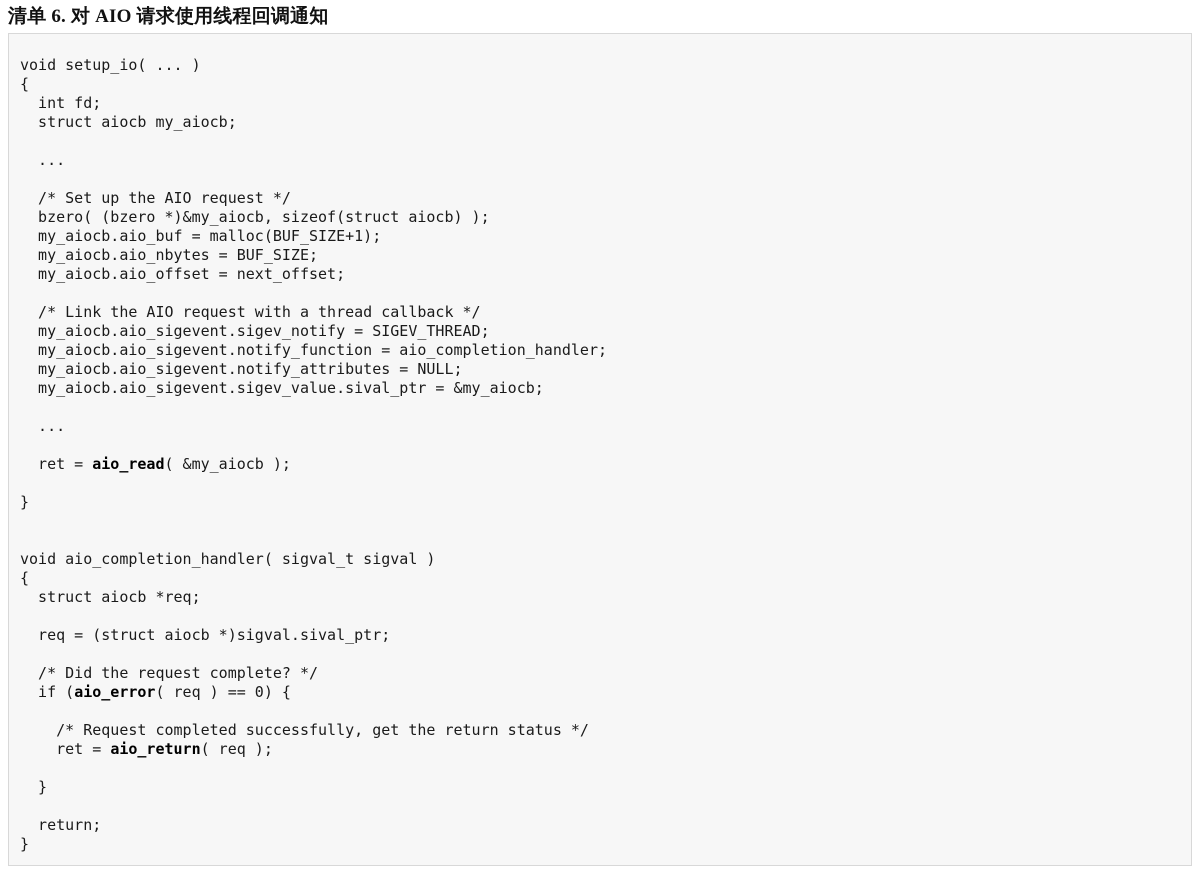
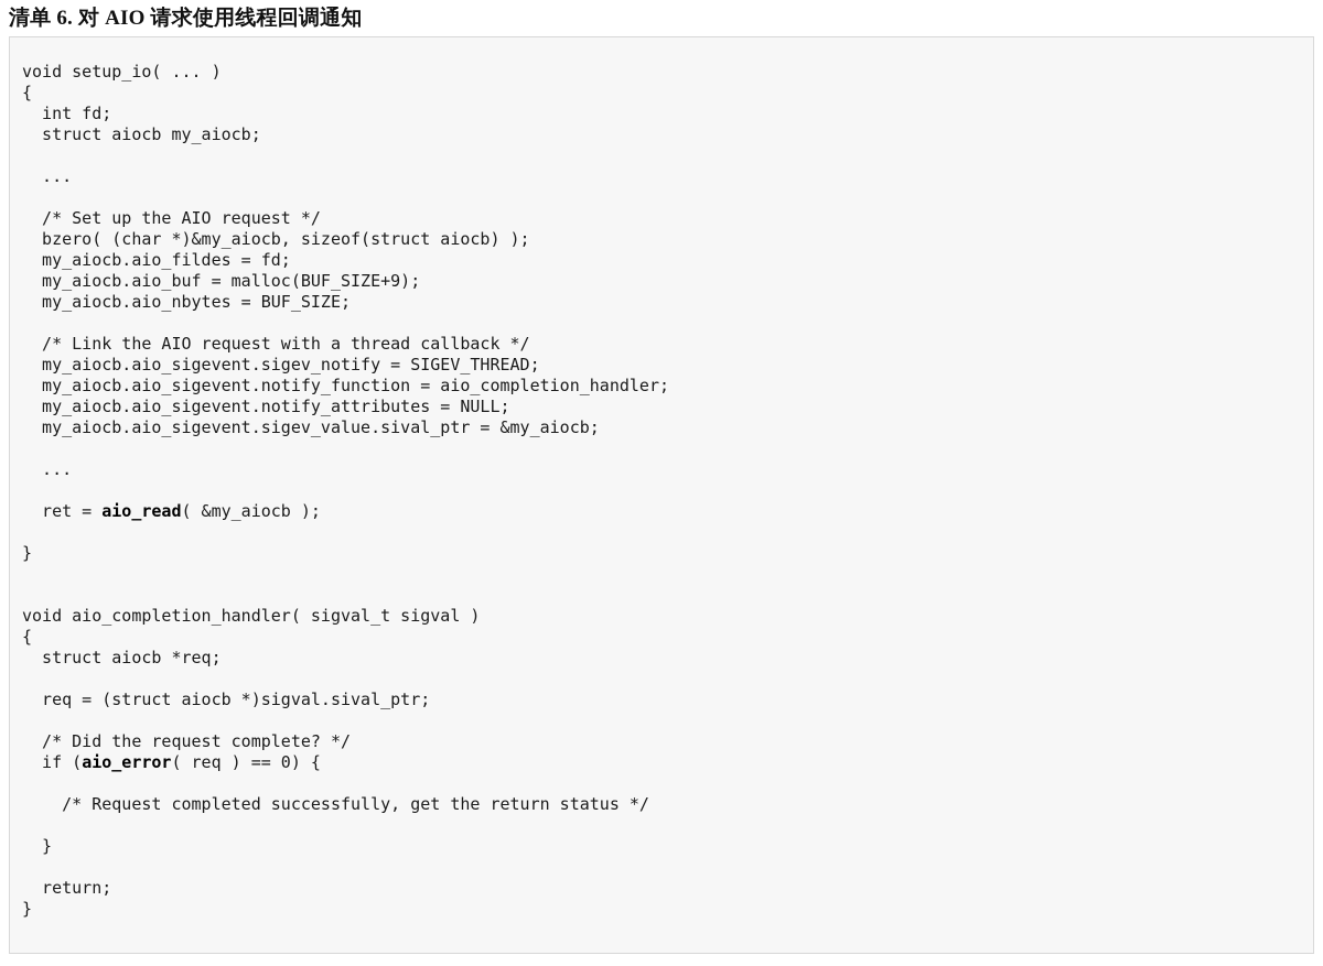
  清单 6. 对 AIO 请求使用线程回调通知
  void setup_io( ... )
  {
  int fd;
  struct aiocb my_aiocb;
  ...
  /* Set up the AIO request */
- bzero( (bzero *)&my_aiocb, sizeof(struct aiocb) );
+ bzero( (char *)&my_aiocb, sizeof(struct aiocb) );
+ my_aiocb.aio_fildes = fd;
- my_aiocb.aio_buf = malloc(BUF_SIZE+1);
+ my_aiocb.aio_buf = malloc(BUF_SIZE+9);
  my_aiocb.aio_nbytes = BUF_SIZE;
- my_aiocb.aio_offset = next_offset;
  /* Link the AIO request with a thread callback */
  my_aiocb.aio_sigevent.sigev_notify = SIGEV_THREAD;
  my_aiocb.aio_sigevent.notify_function = aio_completion_handler;
  my_aiocb.aio_sigevent.notify_attributes = NULL;
  my_aiocb.aio_sigevent.sigev_value.sival_ptr = &my_aiocb;
  ...
  ret = aio_read( &my_aiocb );
  }
  void aio_completion_handler( sigval_t sigval )
  {
  struct aiocb *req;
  req = (struct aiocb *)sigval.sival_ptr;
  /* Did the request complete? */
  if (aio_error( req ) == 0) {
  /* Request completed successfully, get the return status */
- ret = aio_return( req );
  }
  return;
  }
